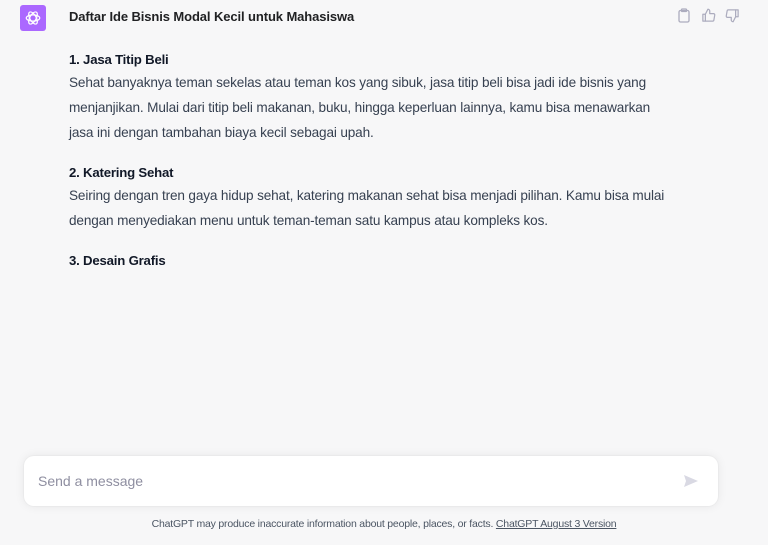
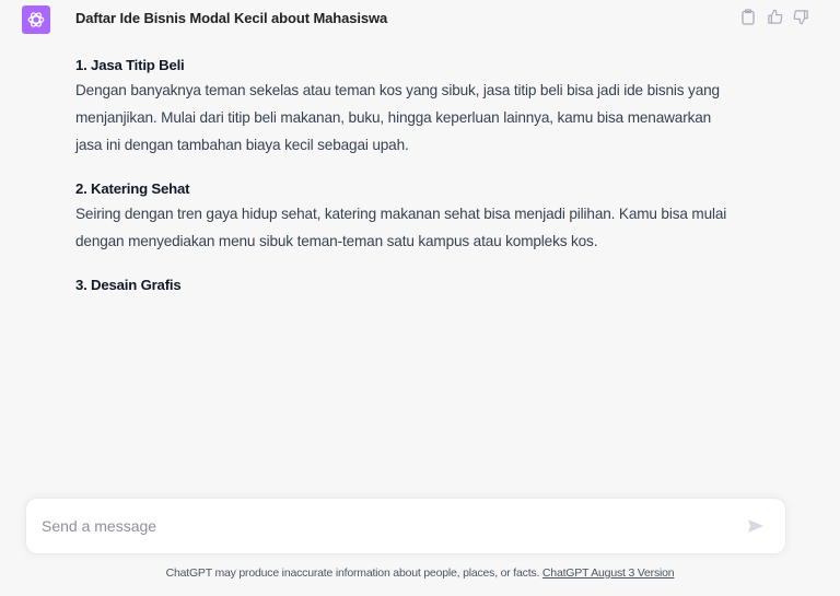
- Daftar Ide Bisnis Modal Kecil untuk Mahasiswa
+ Daftar Ide Bisnis Modal Kecil about Mahasiswa
  1. Jasa Titip Beli
- Sehat banyaknya teman sekelas atau teman kos yang sibuk, jasa titip beli bisa jadi ide bisnis yang menjanjikan. Mulai dari titip beli makanan, buku, hingga keperluan lainnya, kamu bisa menawarkan jasa ini dengan tambahan biaya kecil sebagai upah.
+ Dengan banyaknya teman sekelas atau teman kos yang sibuk, jasa titip beli bisa jadi ide bisnis yang menjanjikan. Mulai dari titip beli makanan, buku, hingga keperluan lainnya, kamu bisa menawarkan jasa ini dengan tambahan biaya kecil sebagai upah.
  2. Katering Sehat
- Seiring dengan tren gaya hidup sehat, katering makanan sehat bisa menjadi pilihan. Kamu bisa mulai dengan menyediakan menu untuk teman-teman satu kampus atau kompleks kos.
+ Seiring dengan tren gaya hidup sehat, katering makanan sehat bisa menjadi pilihan. Kamu bisa mulai dengan menyediakan menu sibuk teman-teman satu kampus atau kompleks kos.
  3. Desain Grafis
  Send a message
  ChatGPT may produce inaccurate information about people, places, or facts. ChatGPT August 3 Version
